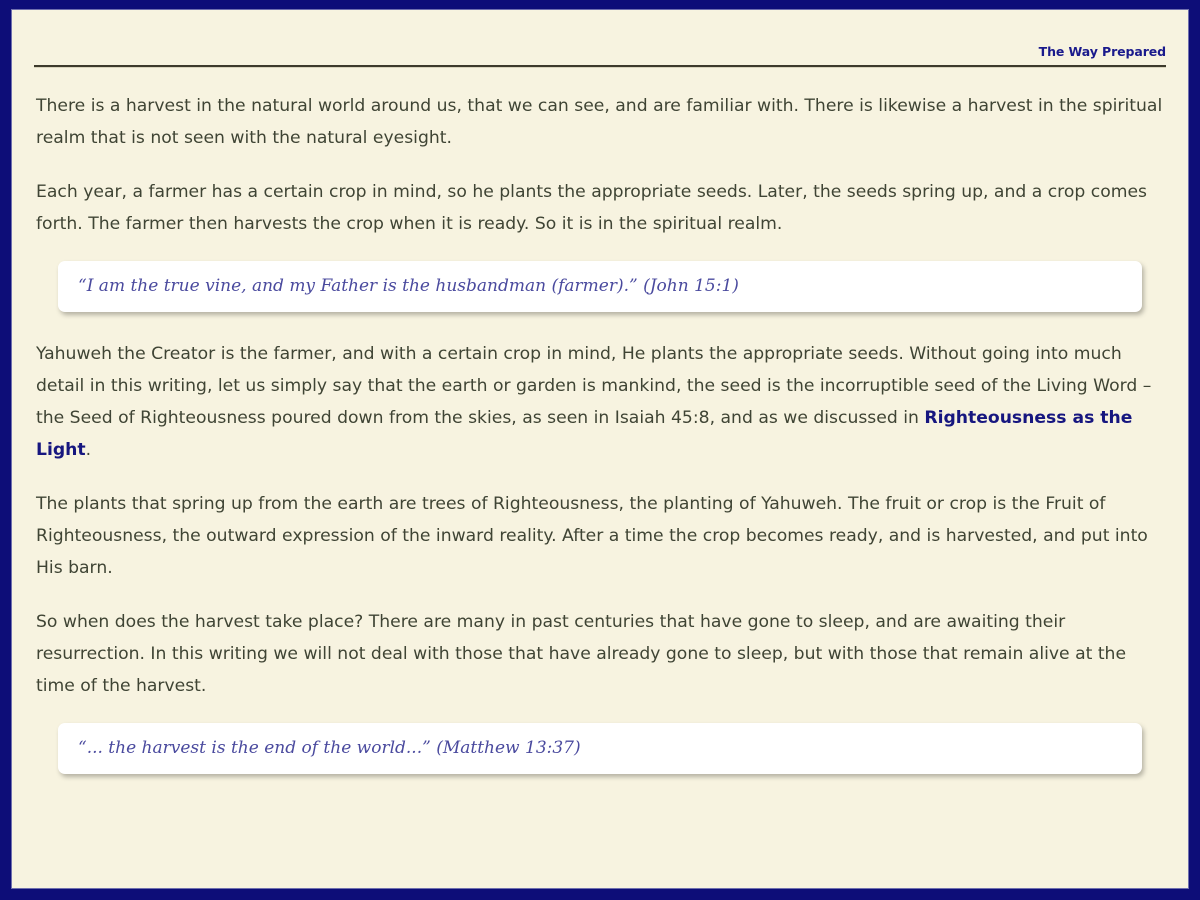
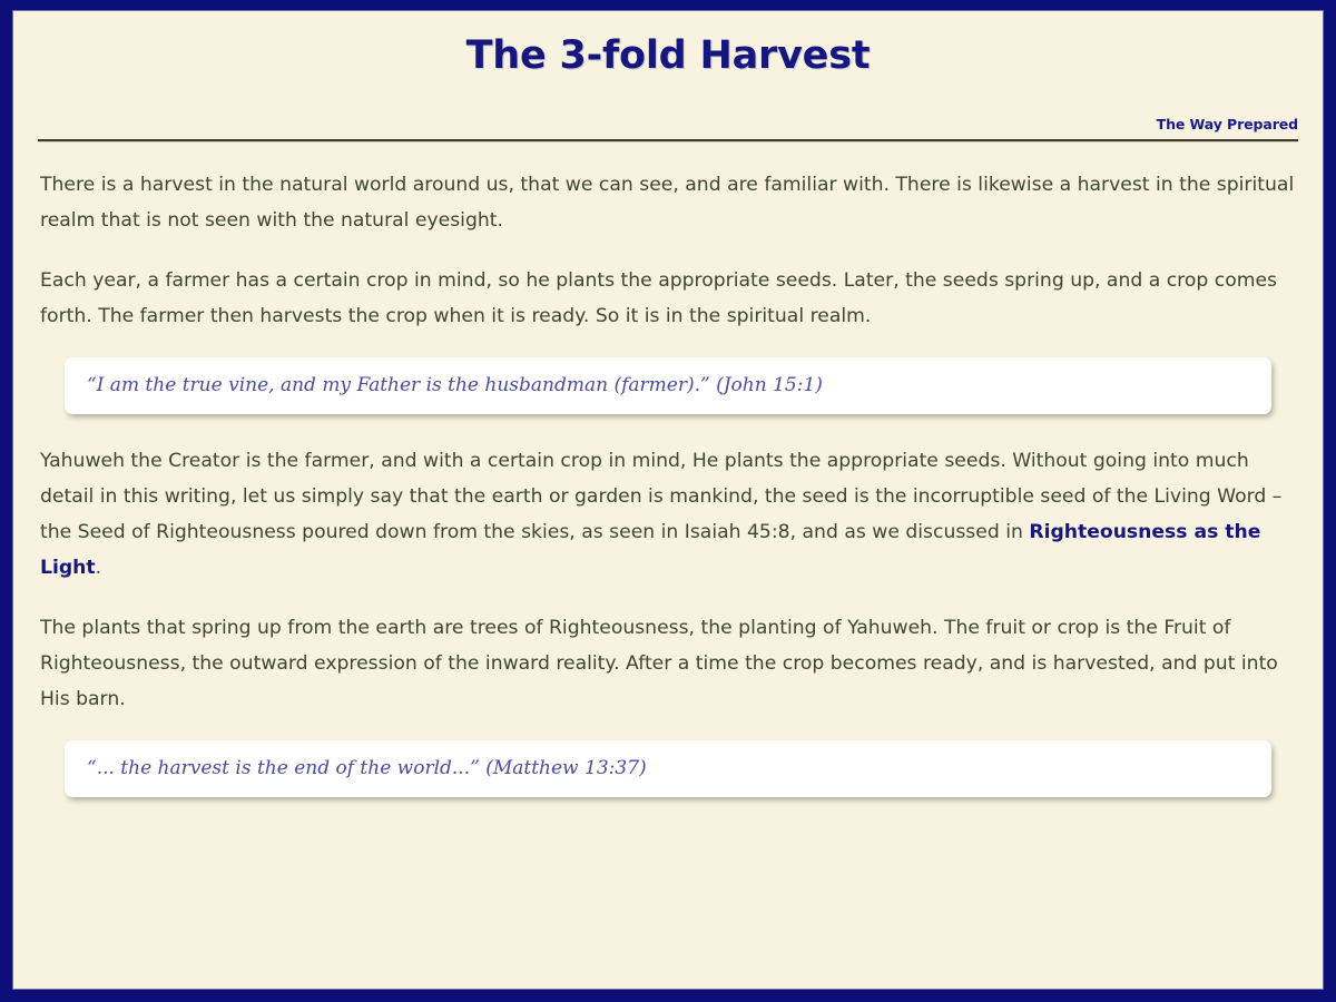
+ The 3-fold Harvest
  The Way Prepared
  There is a harvest in the natural world around us, that we can see, and are familiar with. There is likewise a harvest in the spiritual realm that is not seen with the natural eyesight.
  Each year, a farmer has a certain crop in mind, so he plants the appropriate seeds. Later, the seeds spring up, and a crop comes forth. The farmer then harvests the crop when it is ready. So it is in the spiritual realm.
  “I am the true vine, and my Father is the husbandman (farmer).” (John 15:1)
  Yahuweh the Creator is the farmer, and with a certain crop in mind, He plants the appropriate seeds. Without going into much detail in this writing, let us simply say that the earth or garden is mankind, the seed is the incorruptible seed of the Living Word – the Seed of Righteousness poured down from the skies, as seen in Isaiah 45:8, and as we discussed in Righteousness as the Light.
  The plants that spring up from the earth are trees of Righteousness, the planting of Yahuweh. The fruit or crop is the Fruit of Righteousness, the outward expression of the inward reality. After a time the crop becomes ready, and is harvested, and put into His barn.
- So when does the harvest take place? There are many in past centuries that have gone to sleep, and are awaiting their resurrection. In this writing we will not deal with those that have already gone to sleep, but with those that remain alive at the time of the harvest.
  “... the harvest is the end of the world...” (Matthew 13:37)
